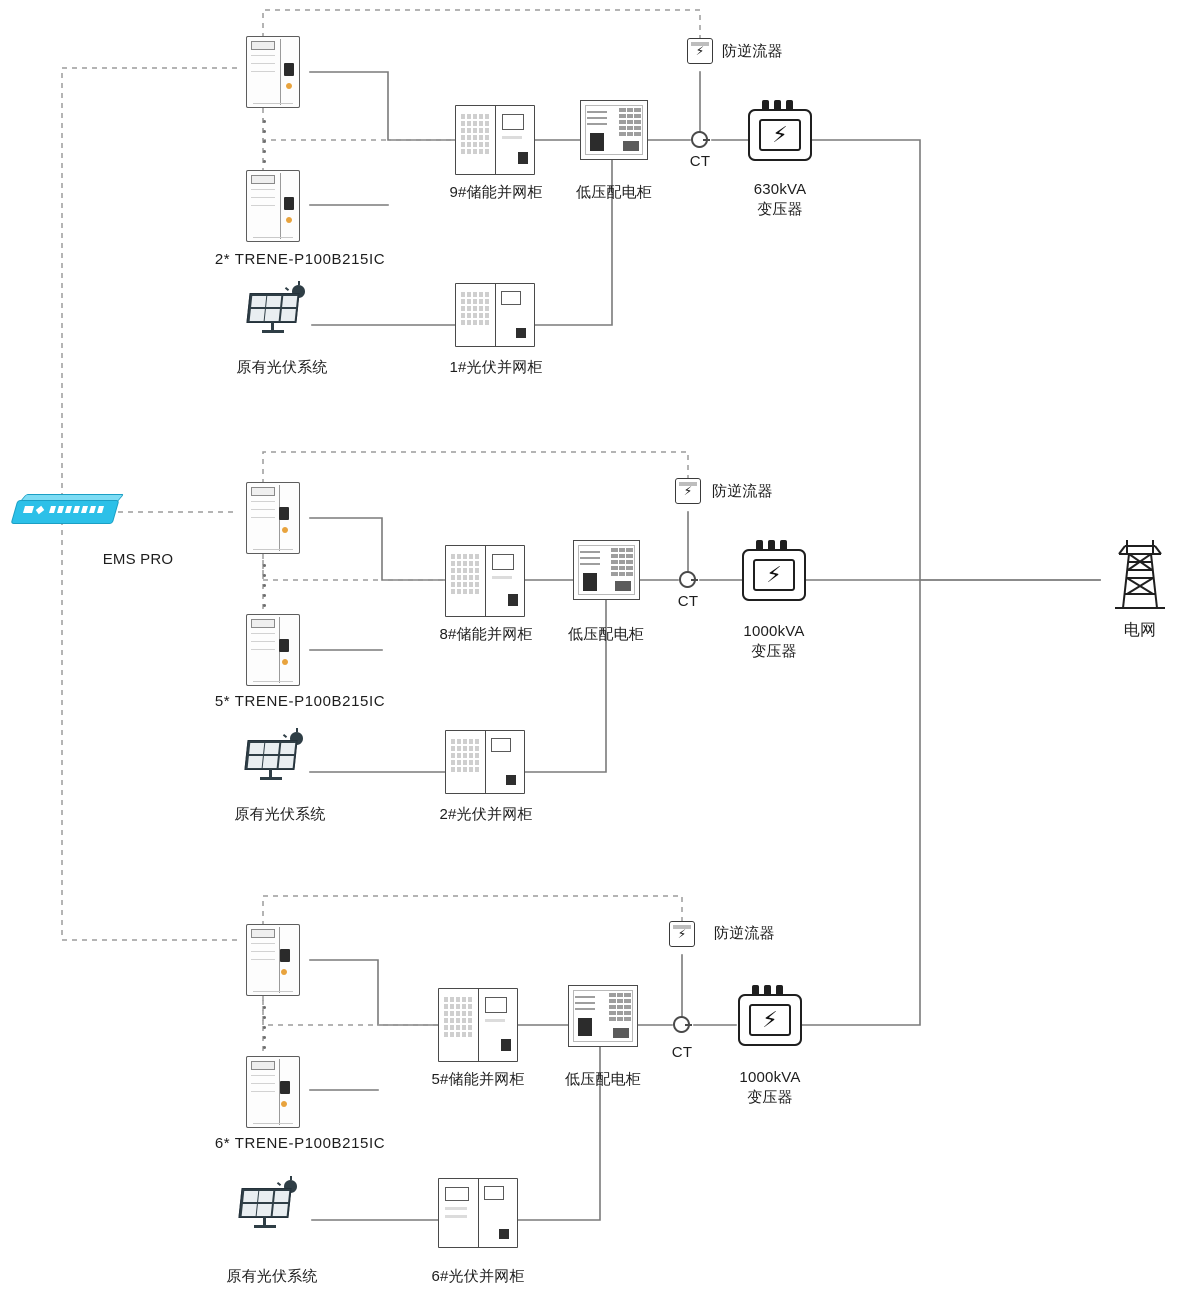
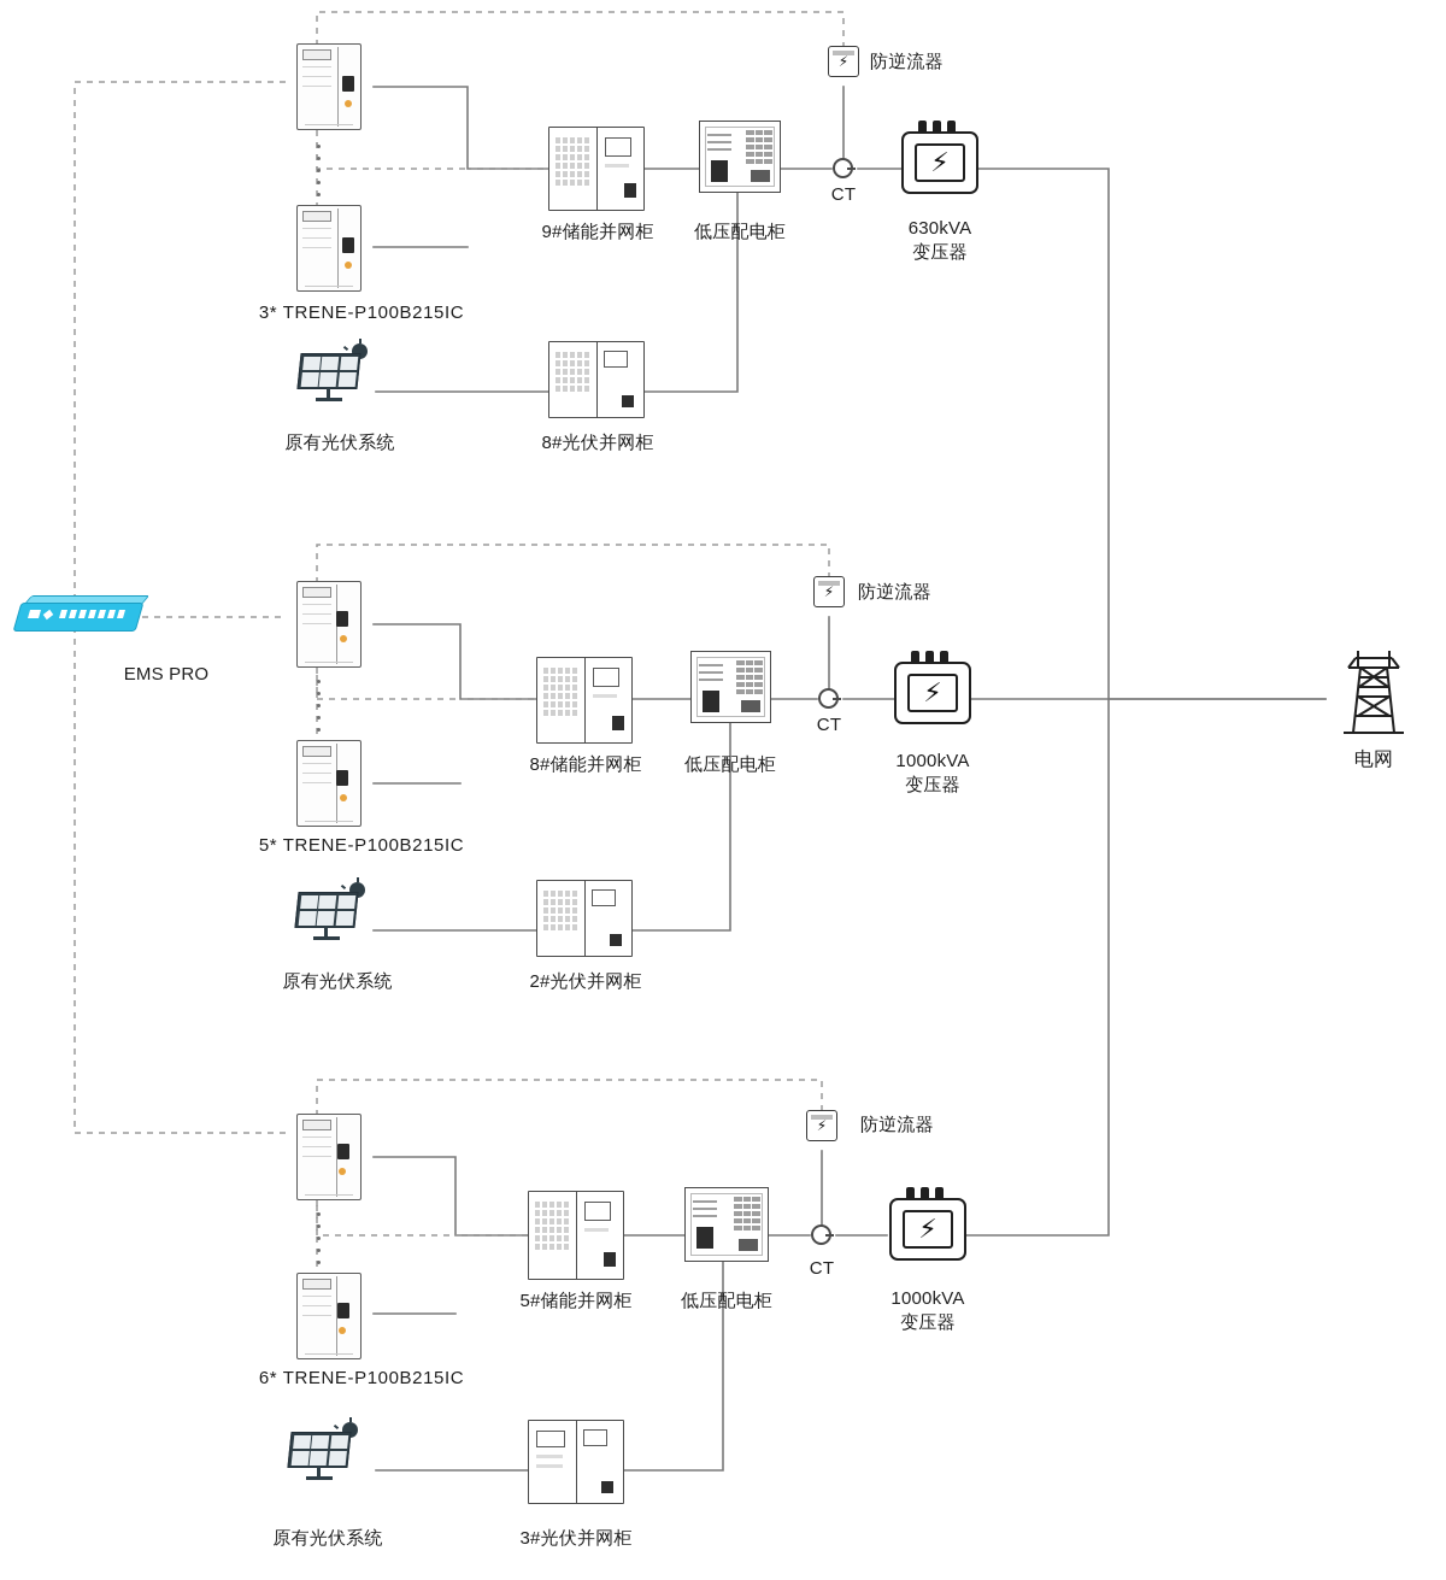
  EMS PRO
  电网
- 2* TRENE-P100B215IC
+ 3* TRENE-P100B215IC
  9#储能并网柜
  低压配电柜
  CT
  ⚡
  防逆流器
  ⚡
  630kVA
  变压器
  原有光伏系统
- 1#光伏并网柜
+ 8#光伏并网柜
  5* TRENE-P100B215IC
  8#储能并网柜
  低压配电柜
  CT
  ⚡
  防逆流器
  ⚡
  1000kVA
  变压器
  原有光伏系统
  2#光伏并网柜
  6* TRENE-P100B215IC
  5#储能并网柜
  低压配电柜
  CT
  ⚡
  防逆流器
  ⚡
  1000kVA
  变压器
  原有光伏系统
- 6#光伏并网柜
+ 3#光伏并网柜
